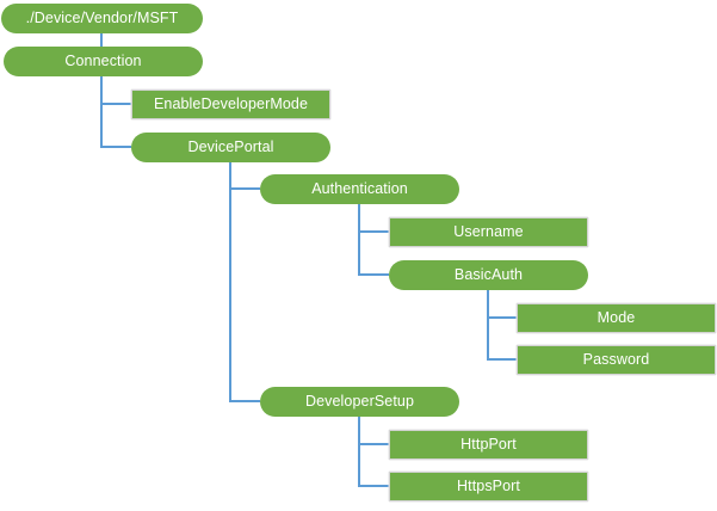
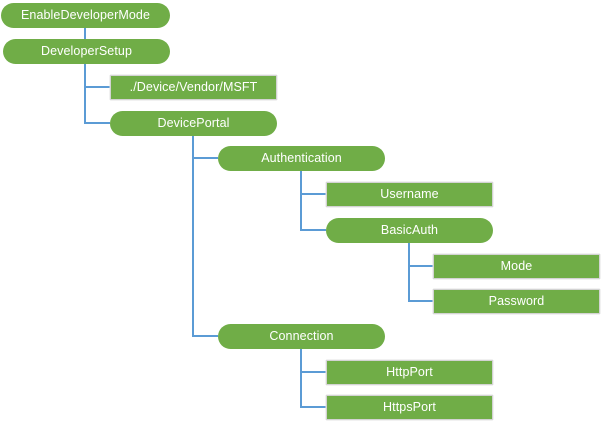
- ./Device/Vendor/MSFT
+ EnableDeveloperMode
- Connection
+ DeveloperSetup
- EnableDeveloperMode
+ ./Device/Vendor/MSFT
  DevicePortal
  Authentication
  Username
  BasicAuth
  Mode
  Password
- DeveloperSetup
+ Connection
  HttpPort
  HttpsPort
